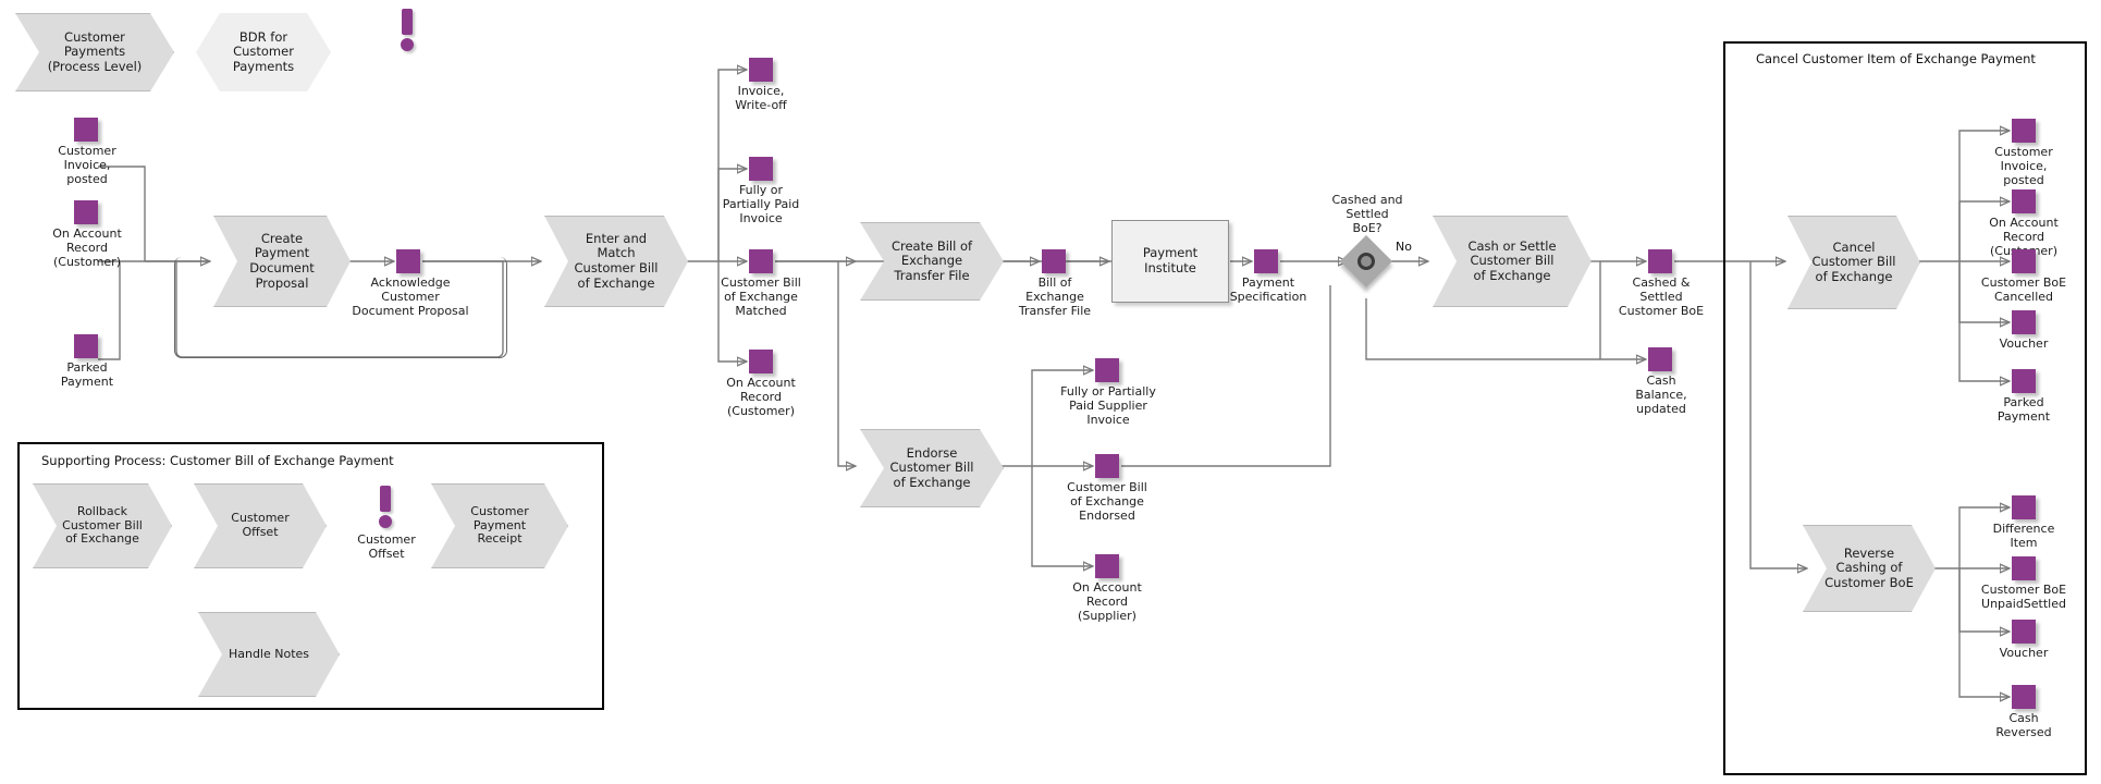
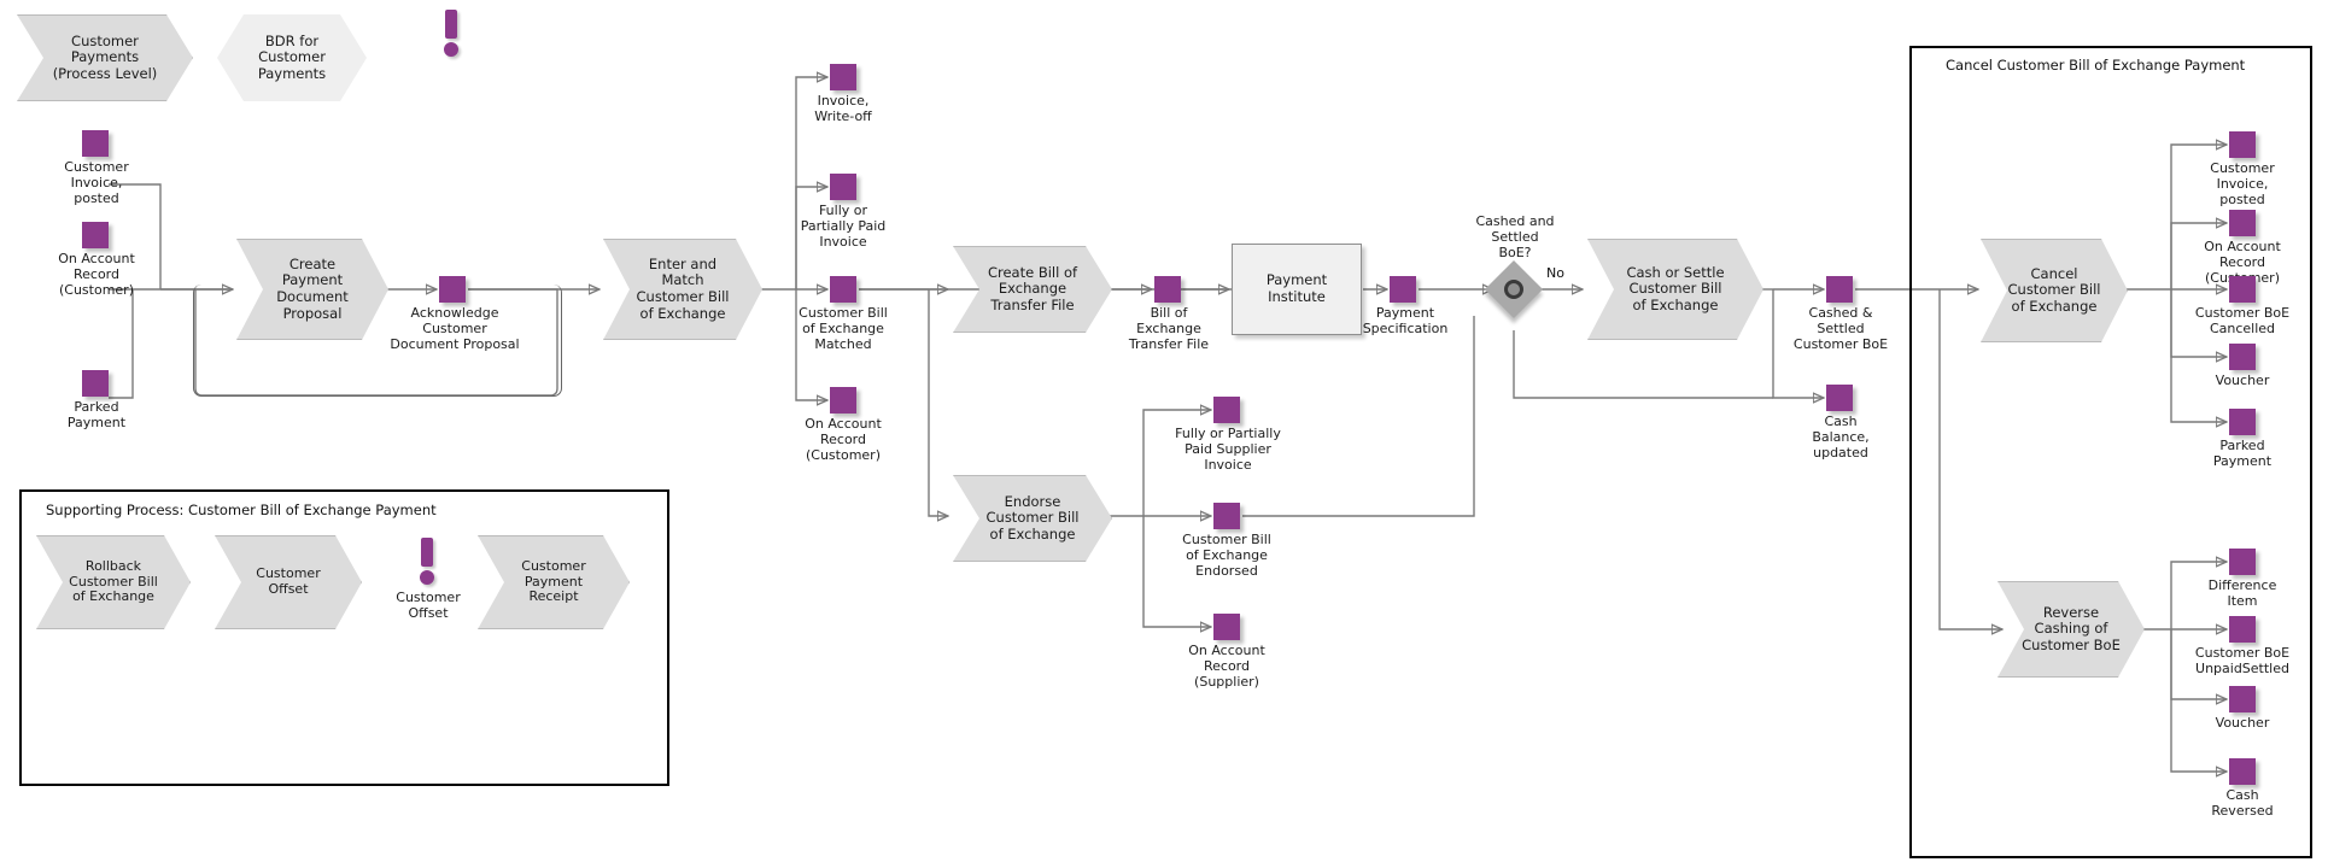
  Customer
  Payments
  (Process Level)
  BDR for
  Customer
  Payments
  Customer
  Invoice,
  posted
  On Account
  Record
  (Customer)
  Parked
  Payment
  Create
  Payment
  Document
  Proposal
  Acknowledge
  Customer
  Document Proposal
  Enter and
  Match
  Customer Bill
  of Exchange
  Invoice,
  Write-off
  Fully or
  Partially Paid
  Invoice
  Customer Bill
  of Exchange
  Matched
  On Account
  Record
  (Customer)
  Create Bill of
  Exchange
  Transfer File
  Bill of
  Exchange
  Transfer File
  Payment
  Institute
  Payment
  Specification
  Cashed and
  Settled
  BoE?
  No
  Cash or Settle
  Customer Bill
  of Exchange
  Cashed &
  Settled
  Customer BoE
  Cash
  Balance,
  updated
  Endorse
  Customer Bill
  of Exchange
  Fully or Partially
  Paid Supplier
  Invoice
  Customer Bill
  of Exchange
  Endorsed
  On Account
  Record
  (Supplier)
  Supporting Process: Customer Bill of Exchange Payment
  Rollback
  Customer Bill
  of Exchange
  Customer
  Offset
  Customer
  Offset
  Customer
  Payment
  Receipt
- Handle Notes
- Cancel Customer Item of Exchange Payment
+ Cancel Customer Bill of Exchange Payment
  Cancel
  Customer Bill
  of Exchange
  Customer
  Invoice,
  posted
  On Account
  Record
  Customer BoE
  Cancelled
  Voucher
  Parked
  Payment
  Reverse
  Cashing of
  Customer BoE
  Difference
  Item
  Customer BoE
  UnpaidSettled
  Voucher
  Cash
  Reversed
